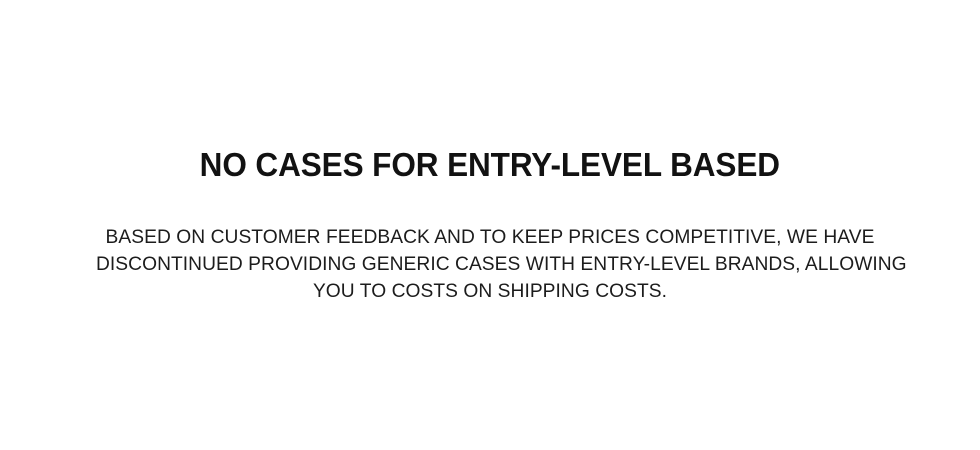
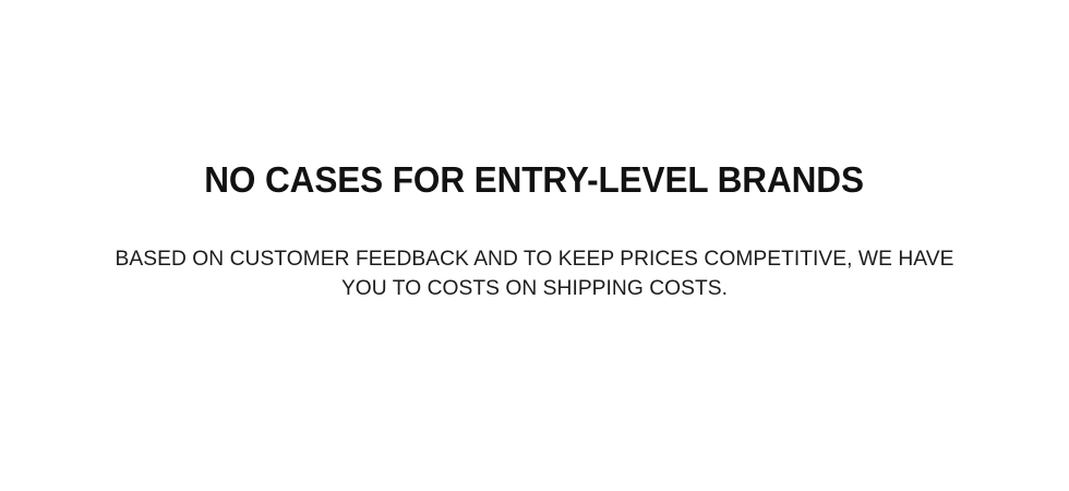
- NO CASES FOR ENTRY-LEVEL BASED
+ NO CASES FOR ENTRY-LEVEL BRANDS
  BASED ON CUSTOMER FEEDBACK AND TO KEEP PRICES COMPETITIVE, WE HAVE
- DISCONTINUED PROVIDING GENERIC CASES WITH ENTRY-LEVEL BRANDS, ALLOWING
  YOU TO COSTS ON SHIPPING COSTS.
